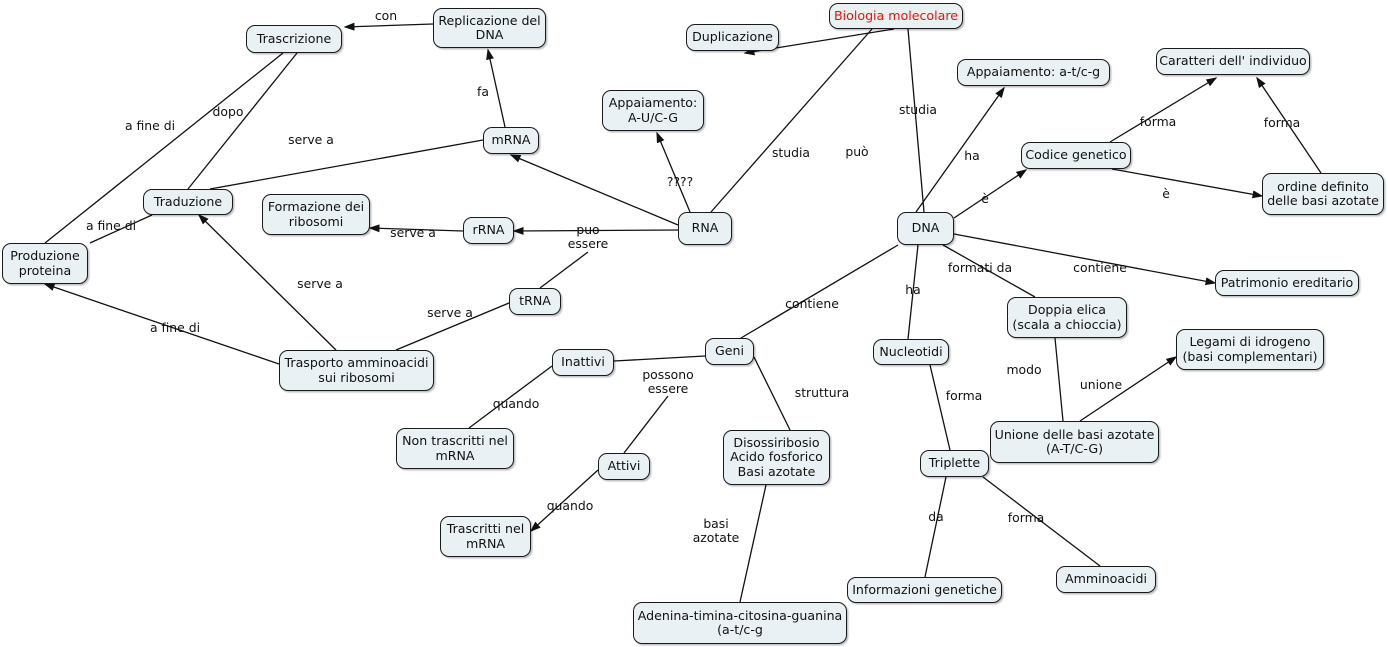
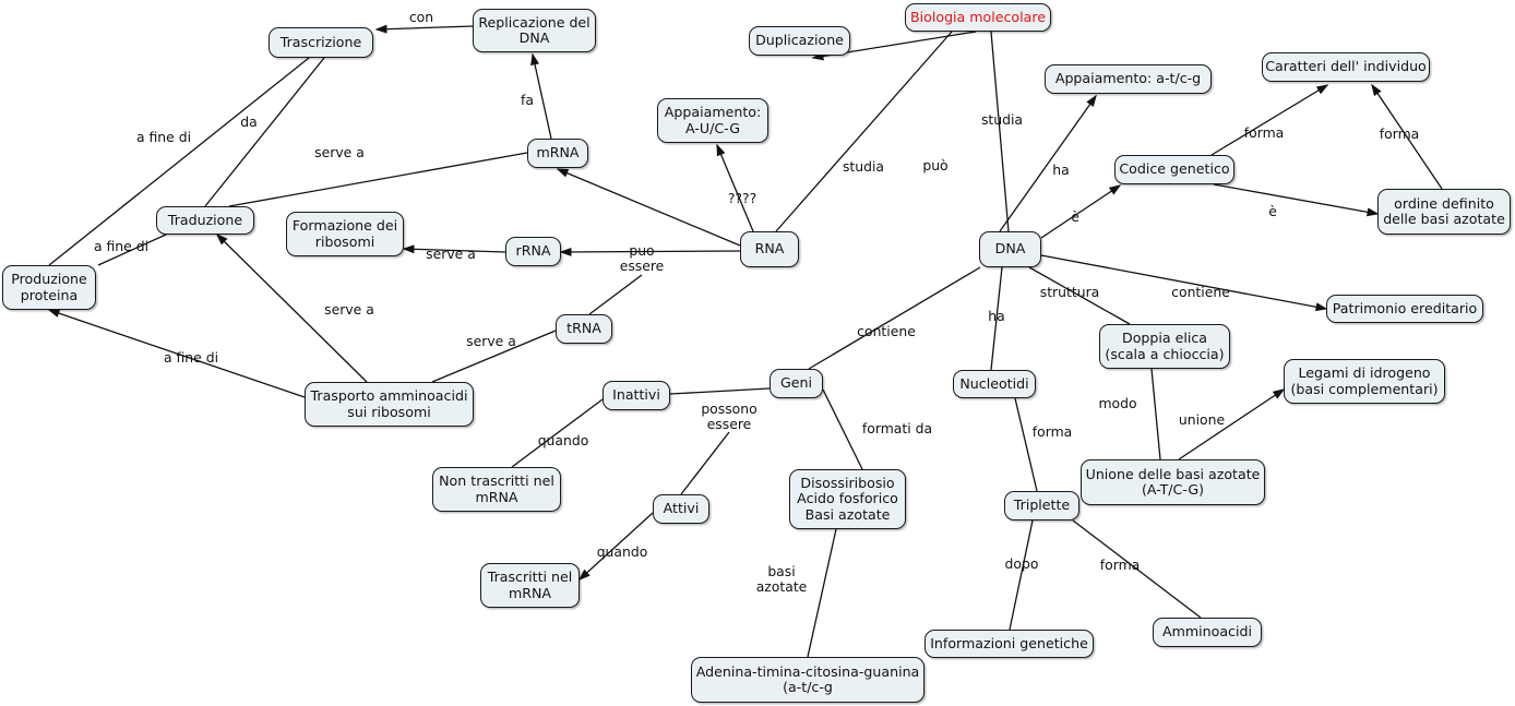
  Biologia molecolare
  Trascrizione
  Replicazione del
  DNA
  Duplicazione
  Appaiamento: a-t/c-g
  Caratteri dell' individuo
  Appaiamento:
  A-U/C-G
  mRNA
  Codice genetico
  Traduzione
  ordine definito
  delle basi azotate
  Formazione dei
  ribosomi
  rRNA
  RNA
  DNA
  Produzione
  proteina
  Patrimonio ereditario
  tRNA
  Doppia elica
  (scala a chioccia)
  Legami di idrogeno
  (basi complementari)
  Geni
  Nucleotidi
  Inattivi
  Trasporto amminoacidi
  sui ribosomi
  Unione delle basi azotate
  (A-T/C-G)
  Non trascritti nel
  mRNA
  Disossiribosio
  Acido fosforico
  Basi azotate
  Attivi
  Triplette
  Trascritti nel
  mRNA
  Amminoacidi
  Informazioni genetiche
  Adenina-timina-citosina-guanina
  (a-t/c-g
  con
  fa
  a fine di
- dopo
+ da
  serve a
  a fine di
  ????
  studia
  può
  studia
  ha
  è
  forma
  è
  forma
  contiene
- formati da
+ struttura
  ha
  contiene
  puo
  essere
  serve a
  serve a
  serve a
  a fine di
  possono
  essere
  quando
  quando
- struttura
+ formati da
  basi
  azotate
  forma
  modo
  unione
- da
+ dopo
  forma
